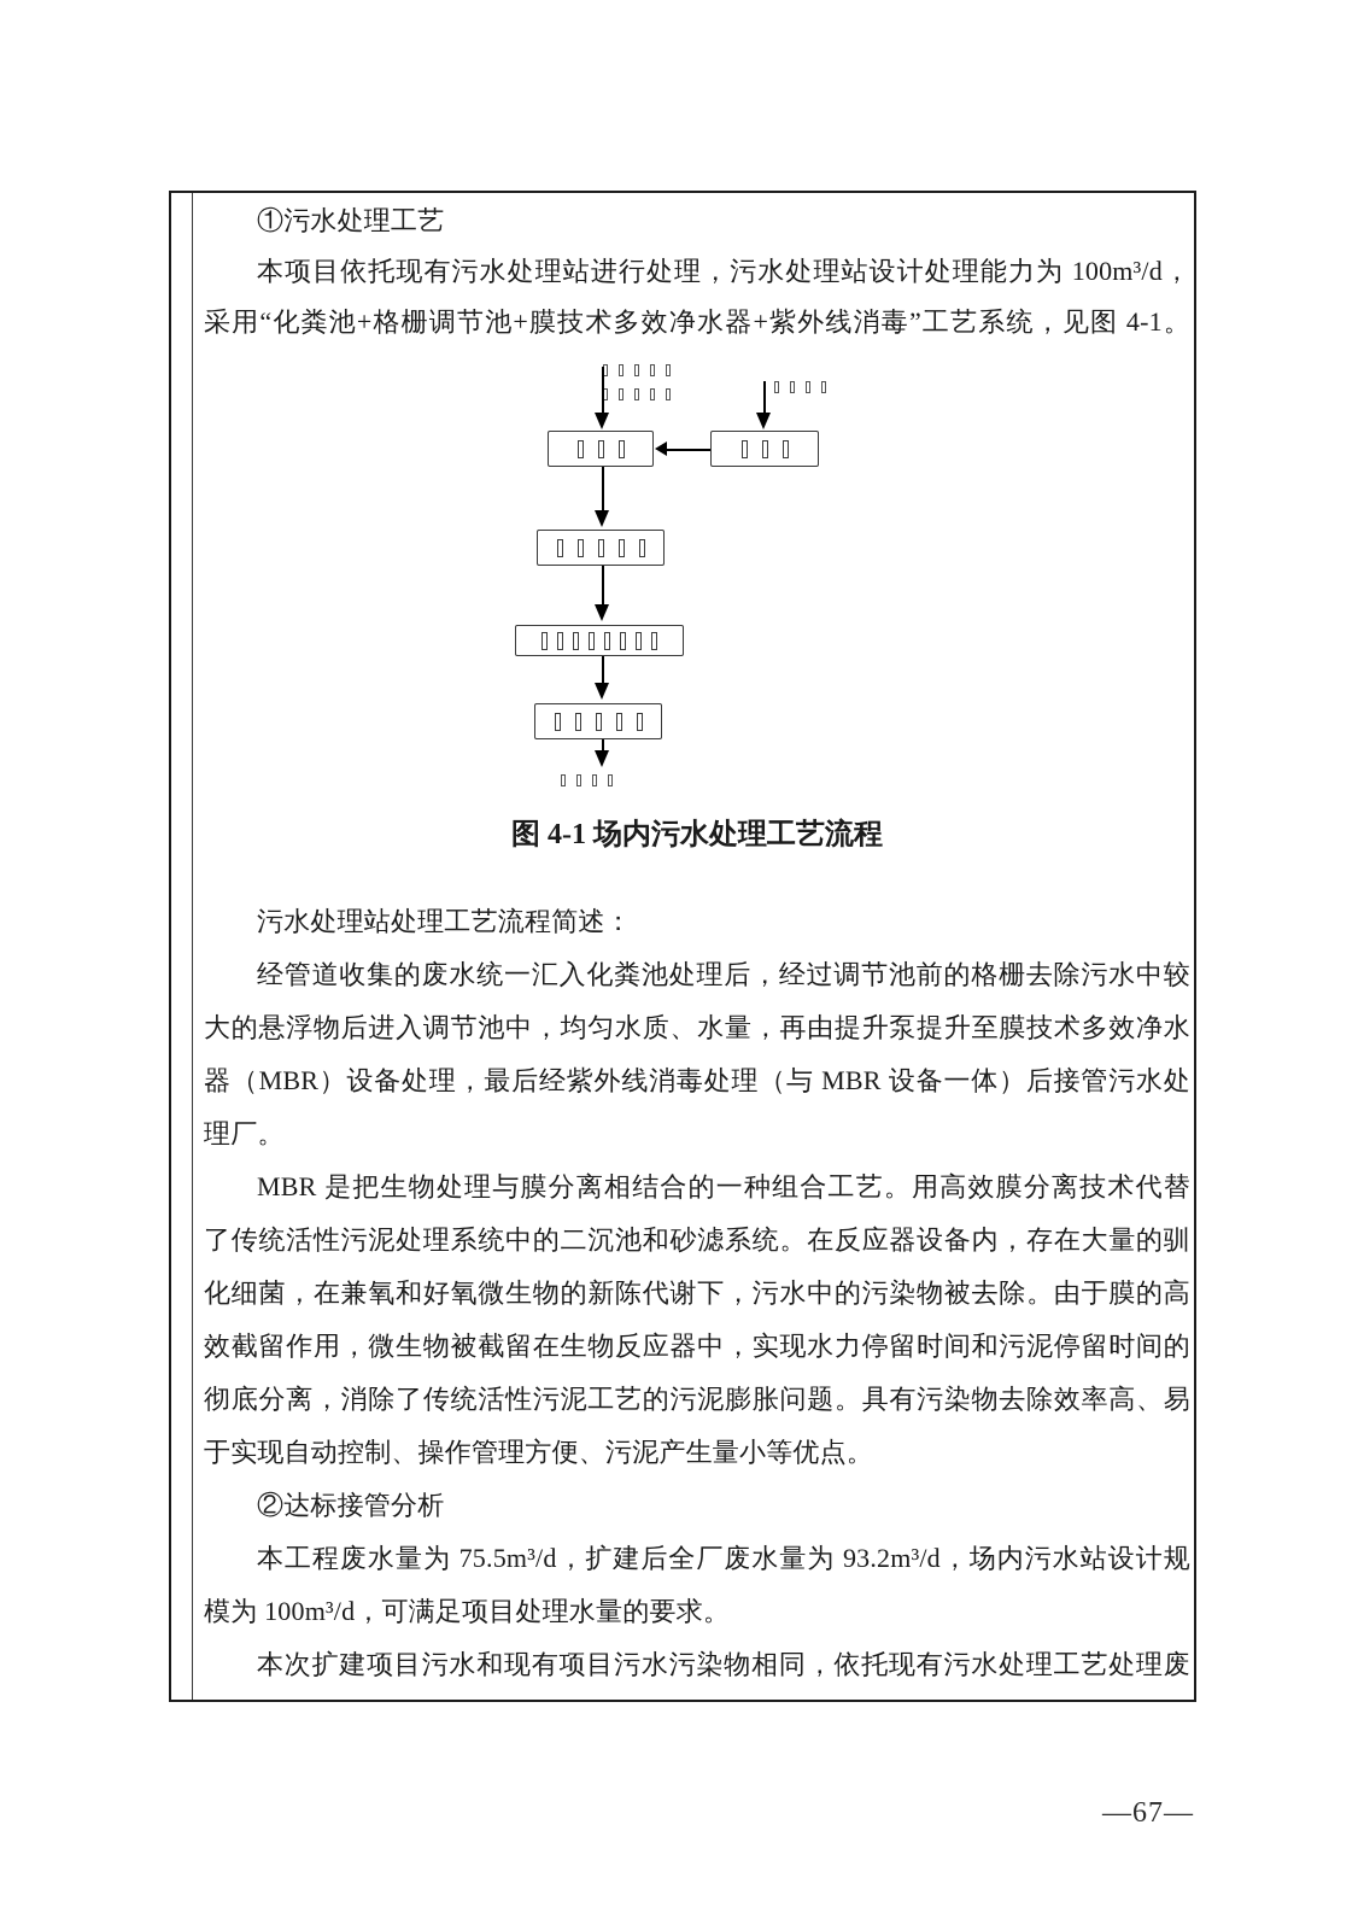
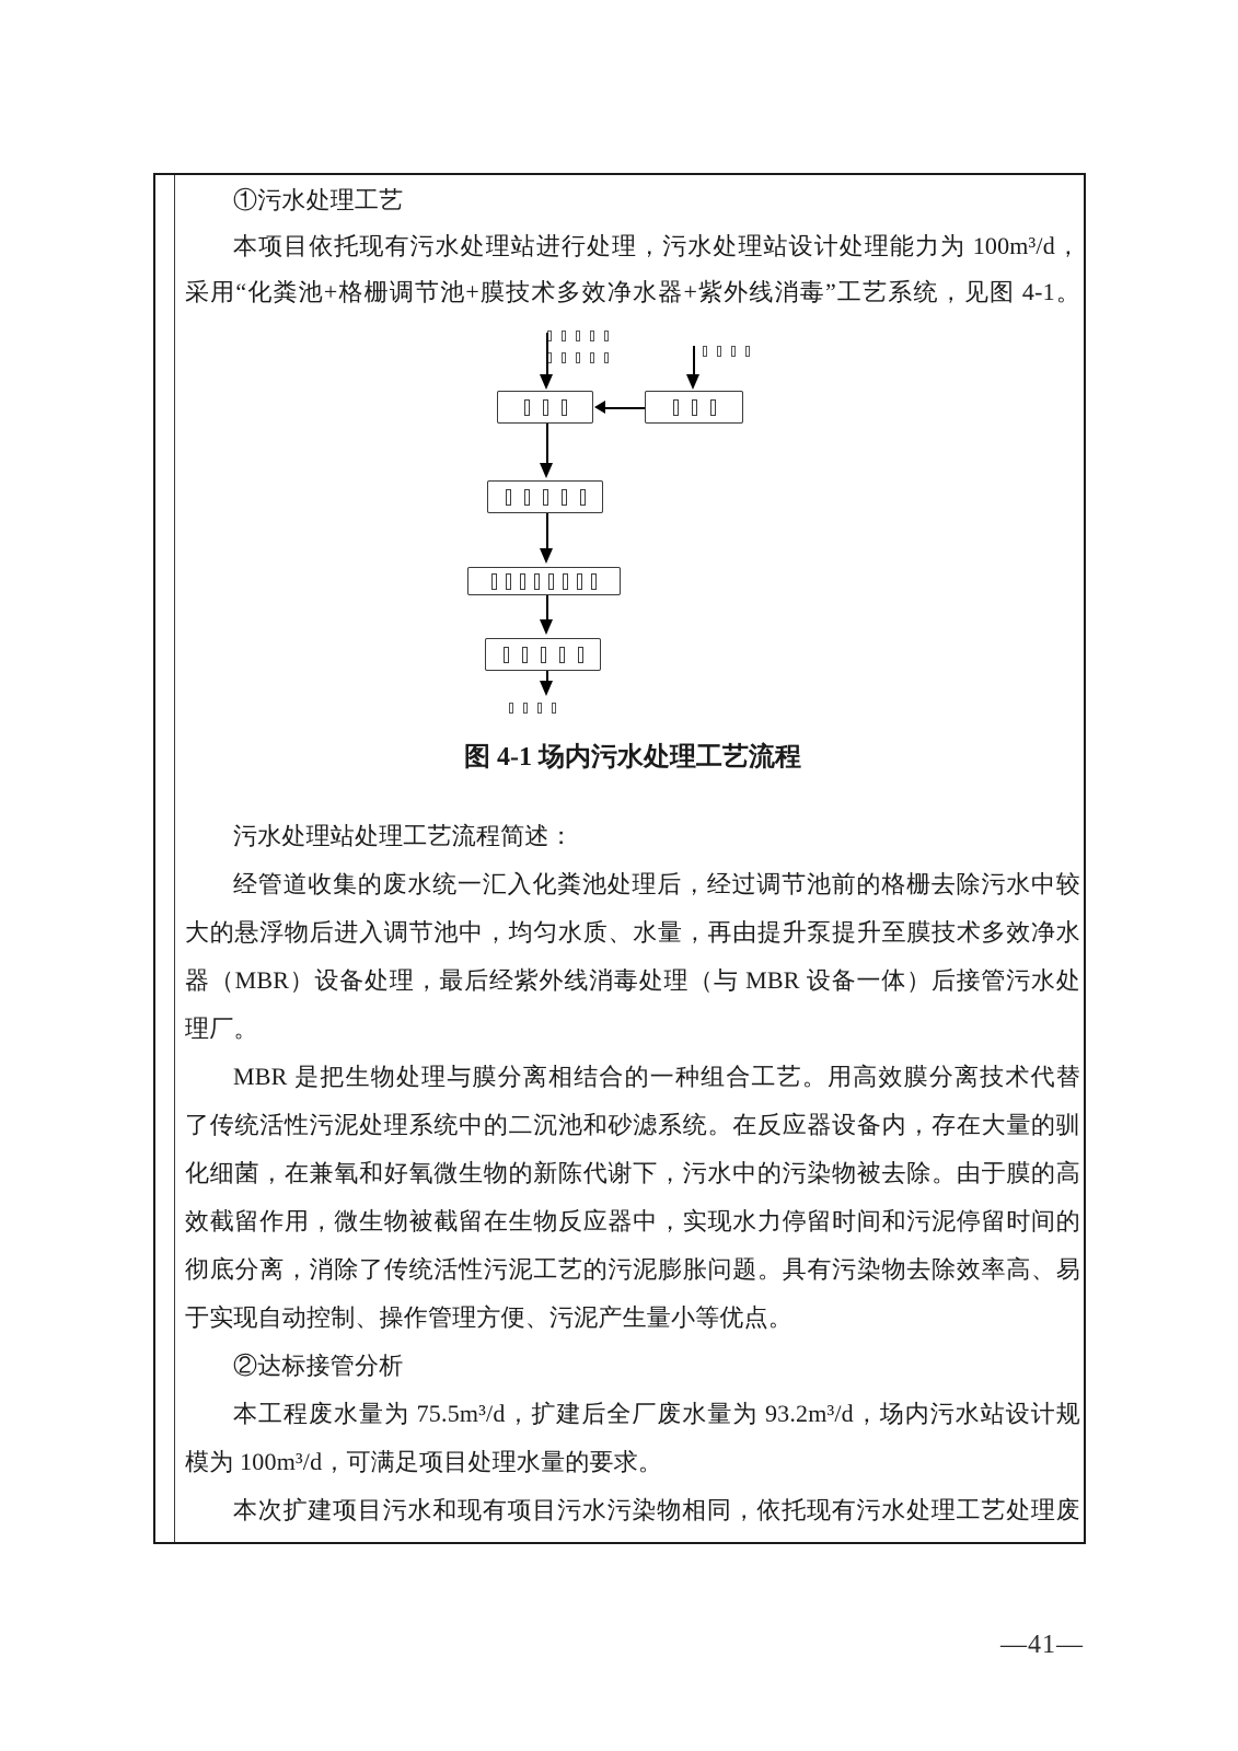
  ①污水处理工艺
  本项目依托现有污水处理站进行处理，污水处理站设计处理能力为 100m³/d，
  采用“化粪池+格栅调节池+膜技术多效净水器+紫外线消毒”工艺系统，见图 4-1。
  图 4-1 场内污水处理工艺流程
  污水处理站处理工艺流程简述：
  经管道收集的废水统一汇入化粪池处理后，经过调节池前的格栅去除污水中较
  大的悬浮物后进入调节池中，均匀水质、水量，再由提升泵提升至膜技术多效净水
  器（MBR）设备处理，最后经紫外线消毒处理（与 MBR 设备一体）后接管污水处
  理厂。
  MBR 是把生物处理与膜分离相结合的一种组合工艺。用高效膜分离技术代替
  了传统活性污泥处理系统中的二沉池和砂滤系统。在反应器设备内，存在大量的驯
  化细菌，在兼氧和好氧微生物的新陈代谢下，污水中的污染物被去除。由于膜的高
  效截留作用，微生物被截留在生物反应器中，实现水力停留时间和污泥停留时间的
  彻底分离，消除了传统活性污泥工艺的污泥膨胀问题。具有污染物去除效率高、易
  于实现自动控制、操作管理方便、污泥产生量小等优点。
  ②达标接管分析
  本工程废水量为 75.5m³/d，扩建后全厂废水量为 93.2m³/d，场内污水站设计规
  模为 100m³/d，可满足项目处理水量的要求。
  本次扩建项目污水和现有项目污水污染物相同，依托现有污水处理工艺处理废
- —67—
+ —41—
